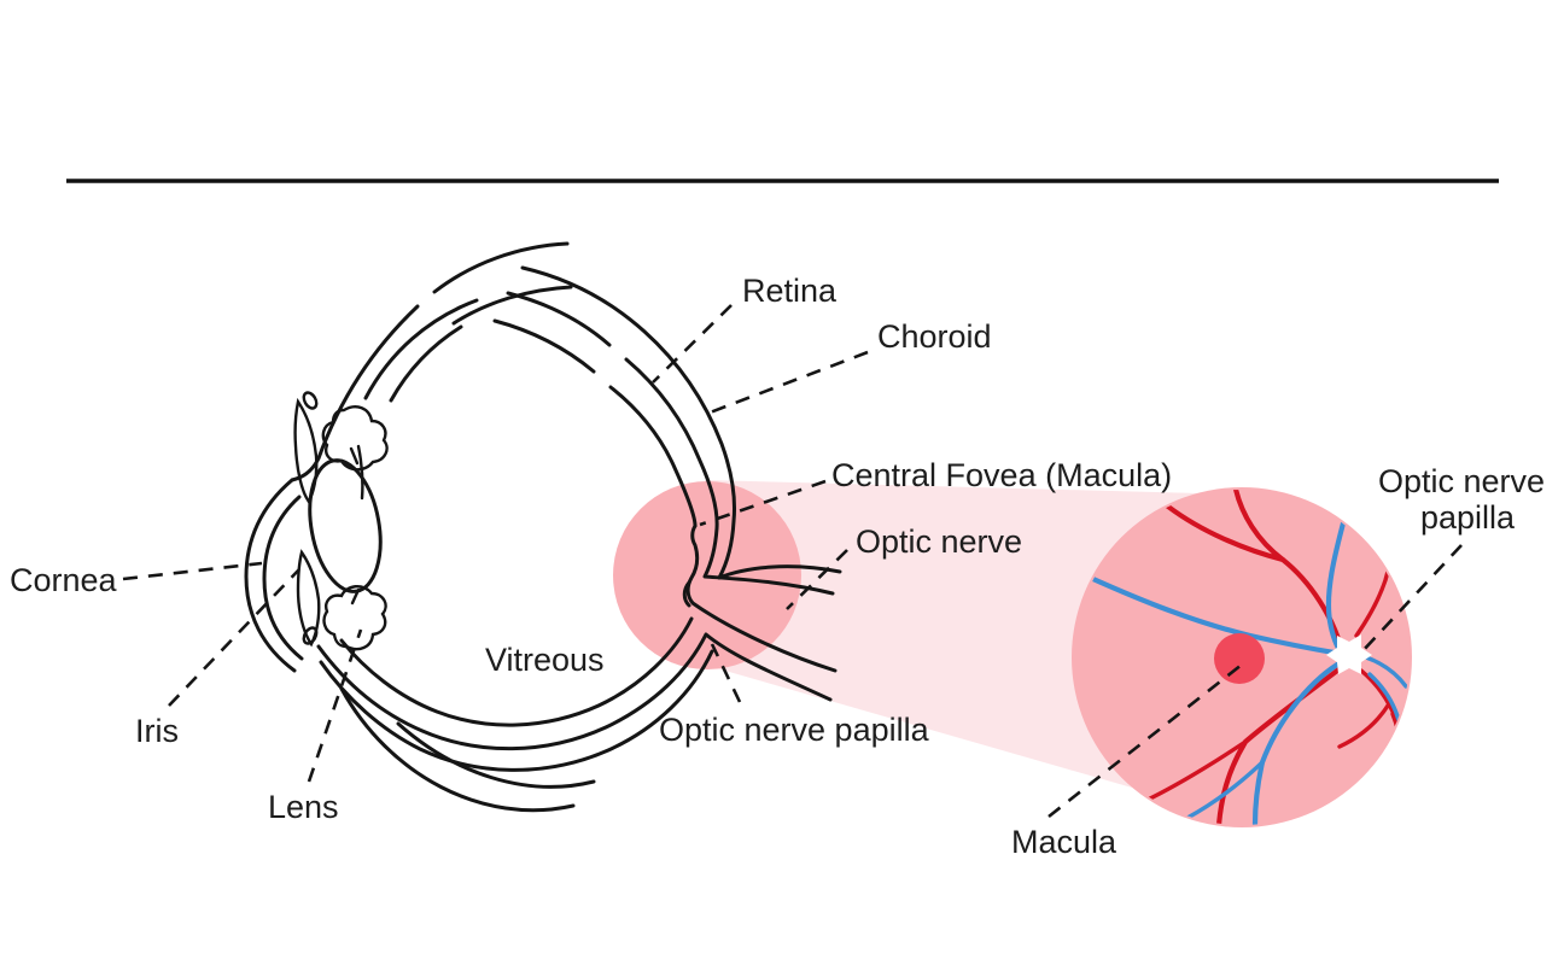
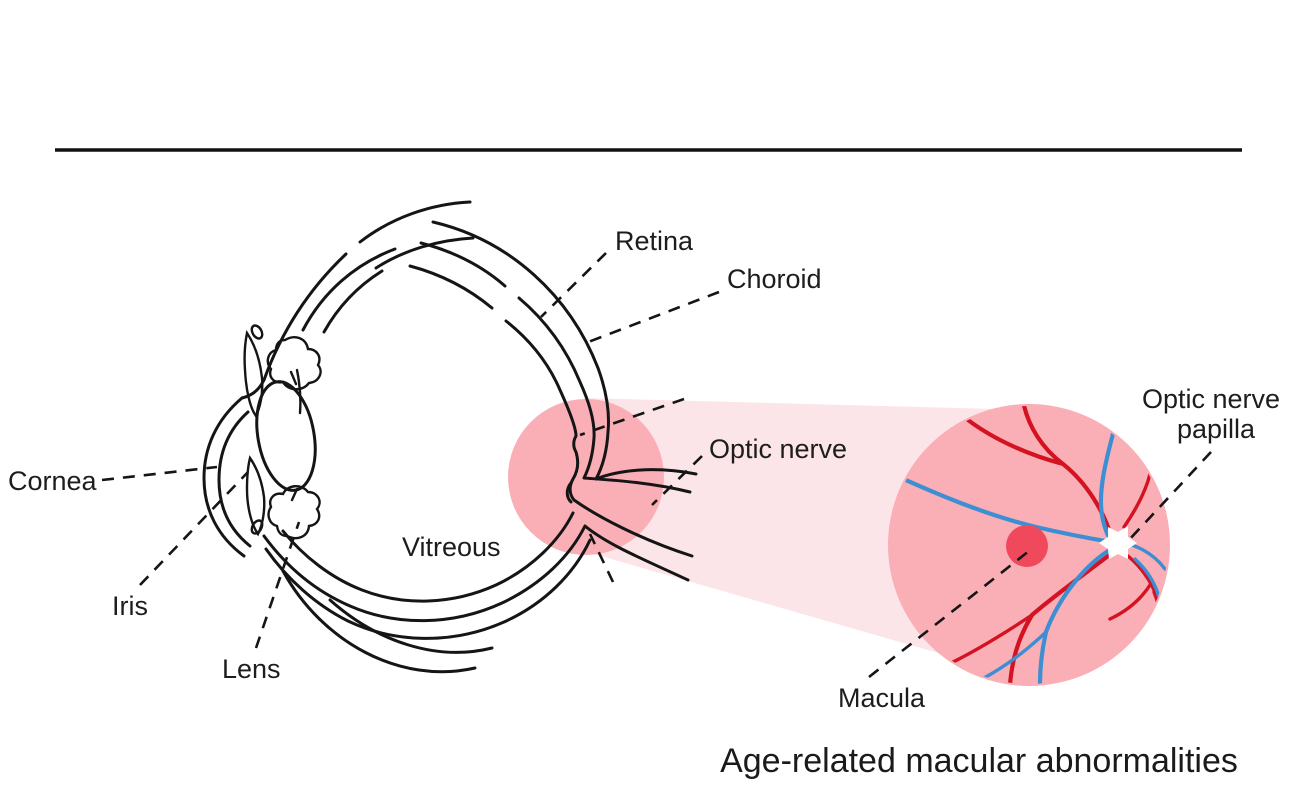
  Retina
  Choroid
- Central Fovea (Macula)
  Optic nerve
  Cornea
  Iris
  Lens
  Vitreous
- Optic nerve papilla
  Optic nerve
  papilla
  Macula
+ Age-related macular abnormalities
